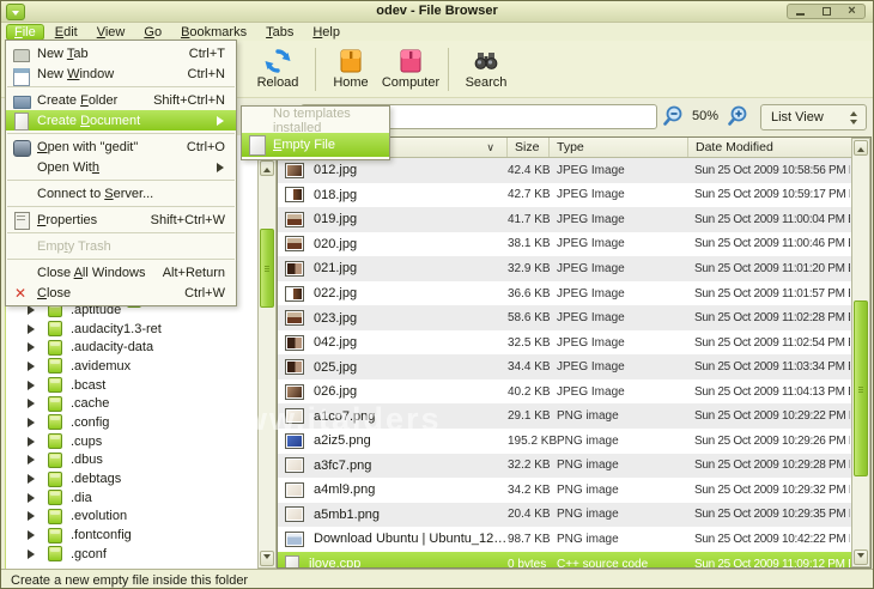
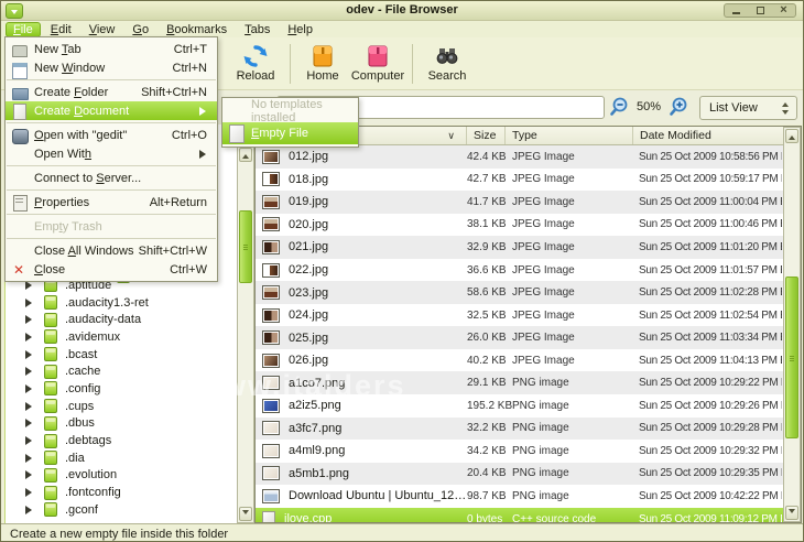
  odev - File Browser
  ×
  File
  Edit
  View
  Go
  Bookmarks
  Tabs
  Help
  Reload
  Home
  Computer
  Search
  50%
  List View
  .aptitude
  .audacity1.3-ret
  .audacity-data
  .avidemux
  .bcast
  .cache
  .config
  .cups
  .dbus
  .debtags
  .dia
  .evolution
  .fontconfig
  .gconf
  ∨
  Size
  Type
  Date Modified
  012.jpg
  42.4 KB
  JPEG Image
  Sun 25 Oct 2009 10:58:56 PM
  018.jpg
  42.7 KB
  JPEG Image
  Sun 25 Oct 2009 10:59:17 PM
  019.jpg
  41.7 KB
  JPEG Image
  Sun 25 Oct 2009 11:00:04 PM
  020.jpg
  38.1 KB
  JPEG Image
  Sun 25 Oct 2009 11:00:46 PM
  021.jpg
  32.9 KB
  JPEG Image
  Sun 25 Oct 2009 11:01:20 PM
  022.jpg
  36.6 KB
  JPEG Image
  Sun 25 Oct 2009 11:01:57 PM
  023.jpg
  58.6 KB
  JPEG Image
  Sun 25 Oct 2009 11:02:28 PM
- 042.jpg
+ 024.jpg
  32.5 KB
  JPEG Image
  Sun 25 Oct 2009 11:02:54 PM
  025.jpg
- 34.4 KB
+ 26.0 KB
  JPEG Image
  Sun 25 Oct 2009 11:03:34 PM
  026.jpg
  40.2 KB
  JPEG Image
  Sun 25 Oct 2009 11:04:13 PM
  a1co7.png
  29.1 KB
  PNG image
  Sun 25 Oct 2009 10:29:22 PM
  a2iz5.png
  195.2 K
  PNG image
  Sun 25 Oct 2009 10:29:26 PM
  a3fc7.png
  32.2 KB
  PNG image
  Sun 25 Oct 2009 10:29:28 PM
  a4ml9.png
  34.2 KB
  PNG image
  Sun 25 Oct 2009 10:29:32 PM
  a5mb1.png
  20.4 KB
  PNG image
  Sun 25 Oct 2009 10:29:35 PM
  Download Ubuntu | Ubuntu_1256
  98.7 KB
  PNG image
  Sun 25 Oct 2009 10:42:22 PM
  ilove.cpp
  0 bytes
  C++ source code
  Sun 25 Oct 2009 11:09:12 PM
  Create a new empty file inside this folder
  www.italders
  New Tab
  Ctrl+T
  New Window
  Ctrl+N
  Create Folder
  Shift+Ctrl+N
  Create Document
  Open with "gedit"
  Ctrl+O
  Open With
  Connect to Server...
  Properties
- Shift+Ctrl+W
+ Alt+Return
  Empty Trash
  Close All Windows
- Alt+Return
+ Shift+Ctrl+W
  Close
  Ctrl+W
  No templates installed
  Empty File
